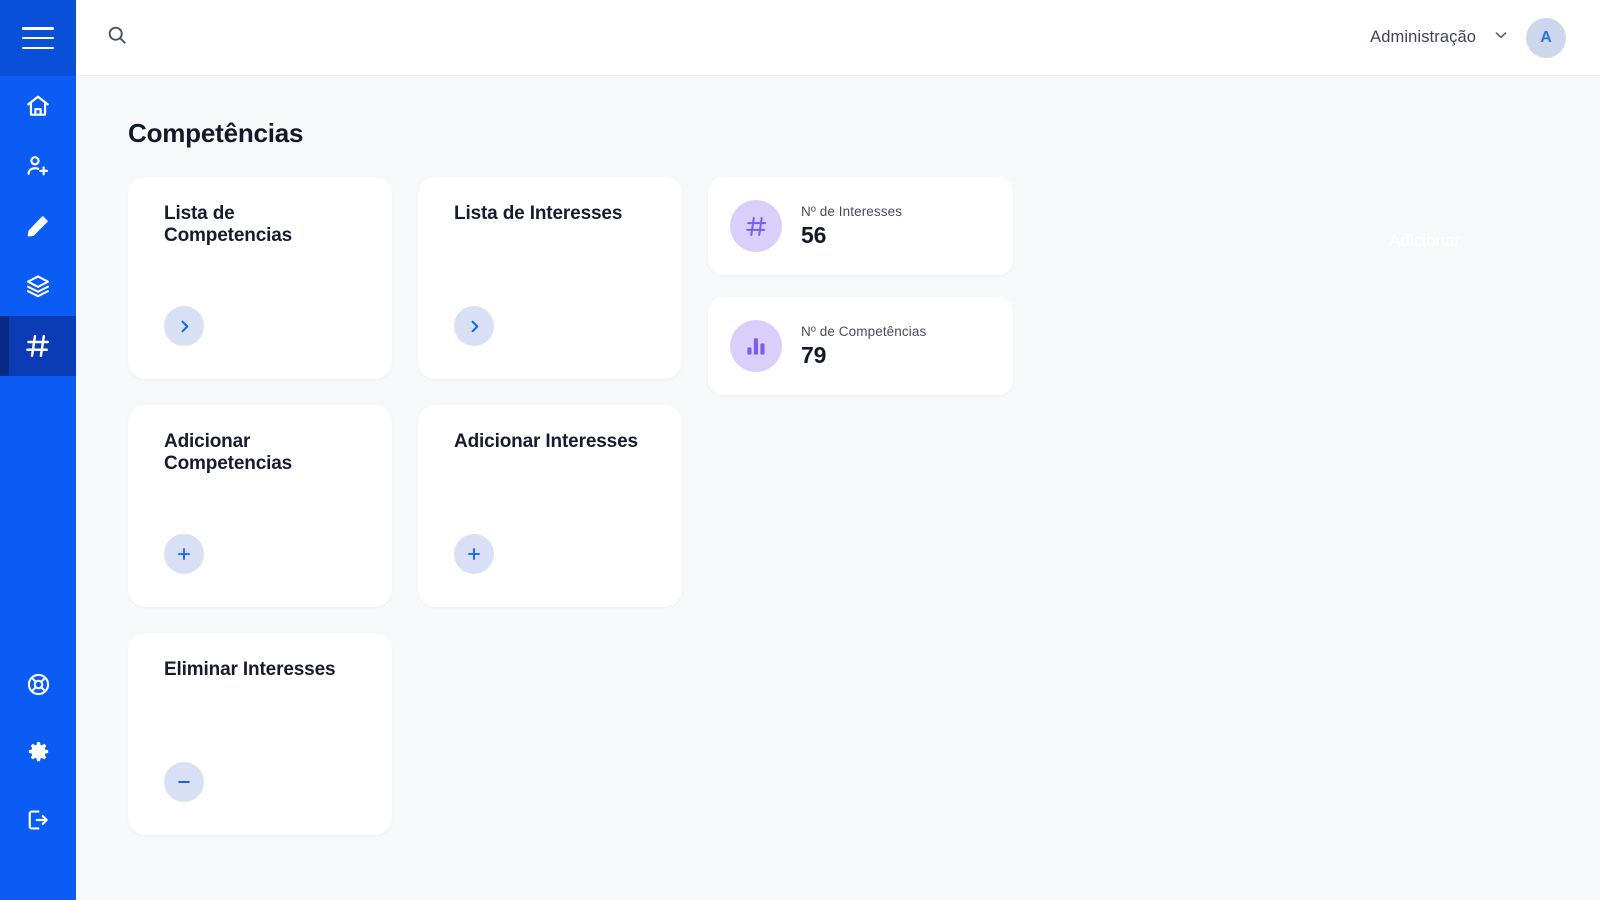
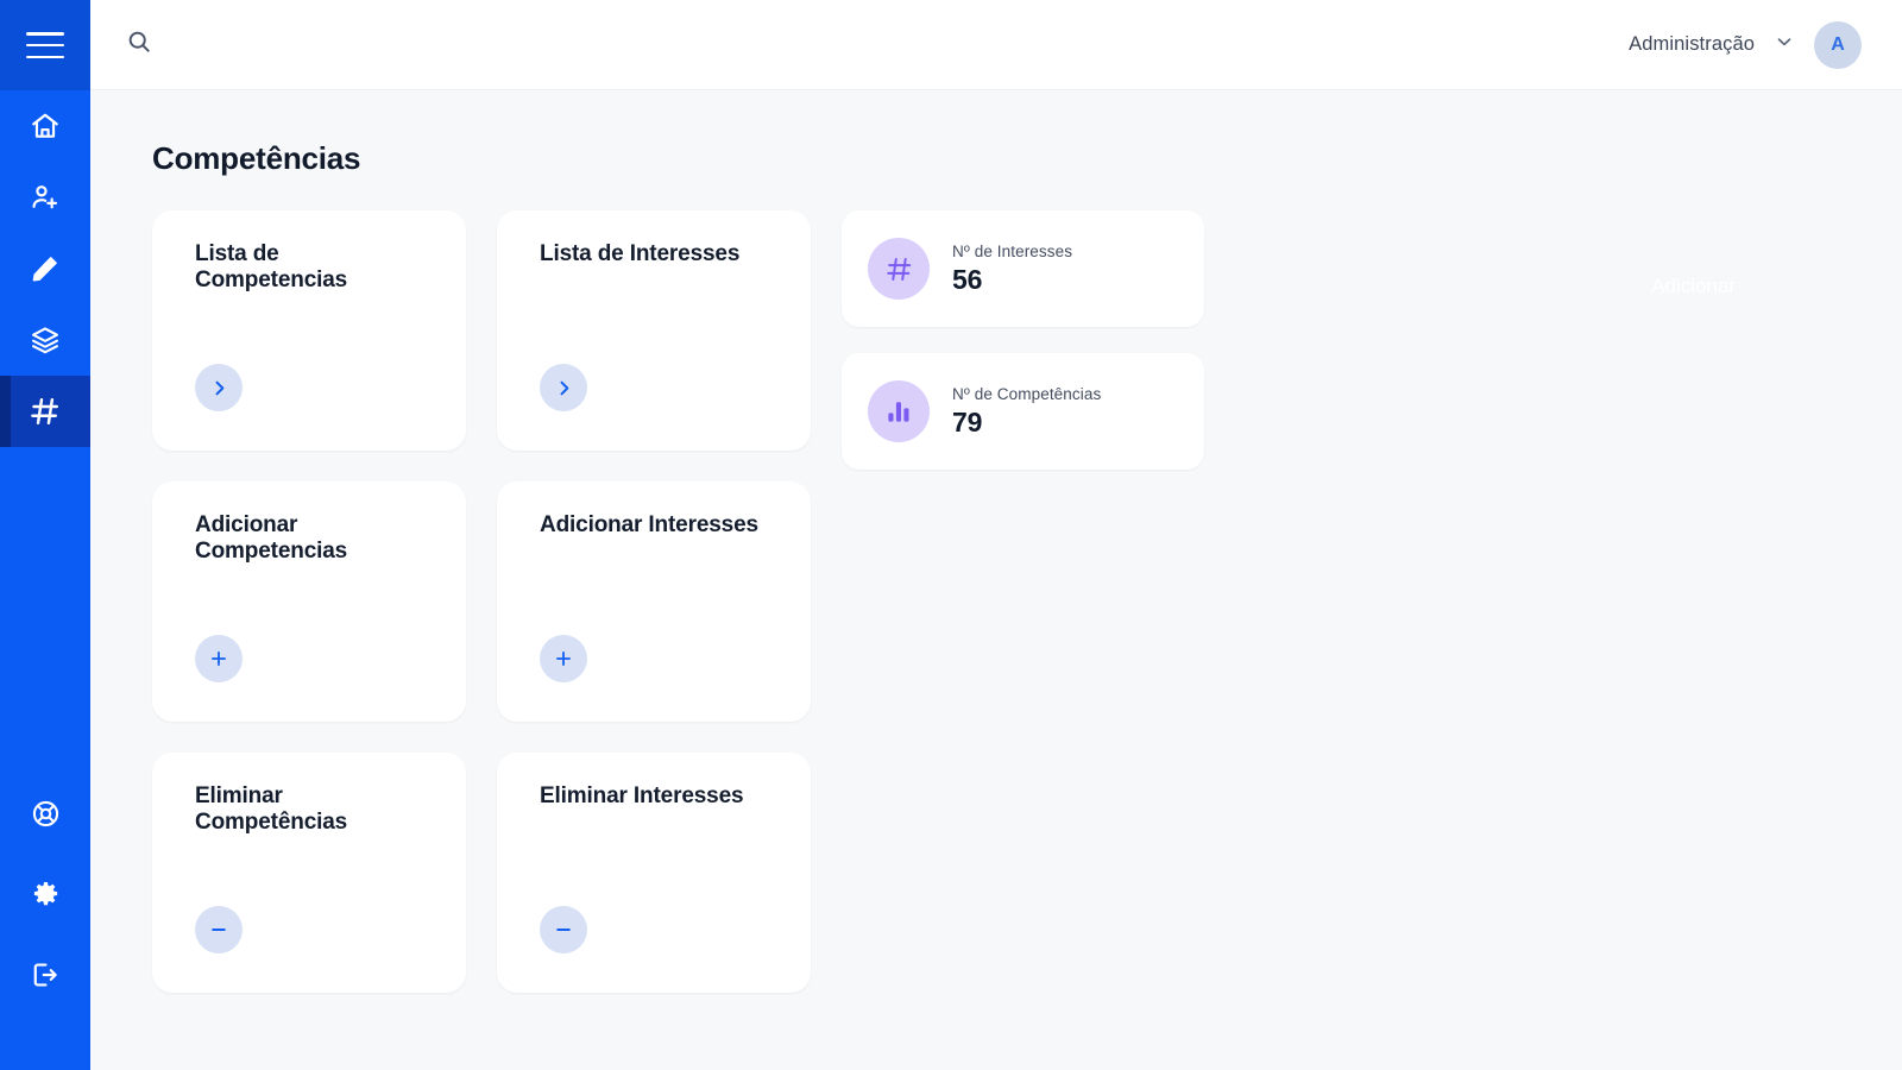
  Administração
  A
  Competências
  Lista de Competencias
  Lista de Interesses
  Adicionar Competencias
  Adicionar Interesses
+ Eliminar Competências
  Eliminar Interesses
  Nº de Interesses
  56
  Nº de Competências
  79
